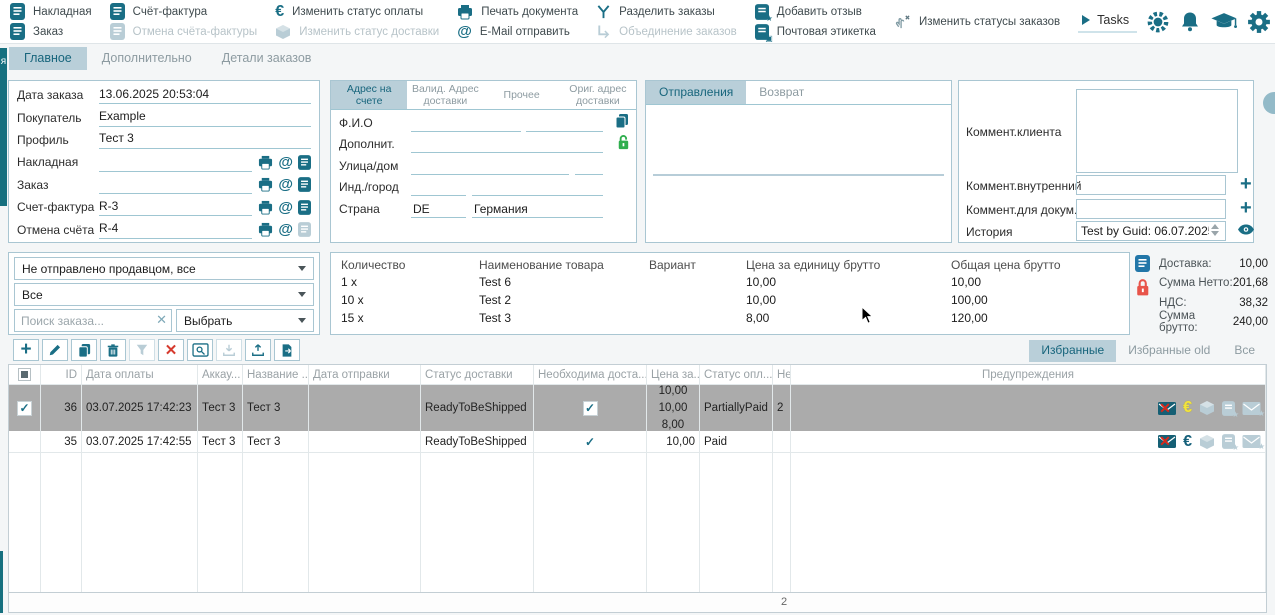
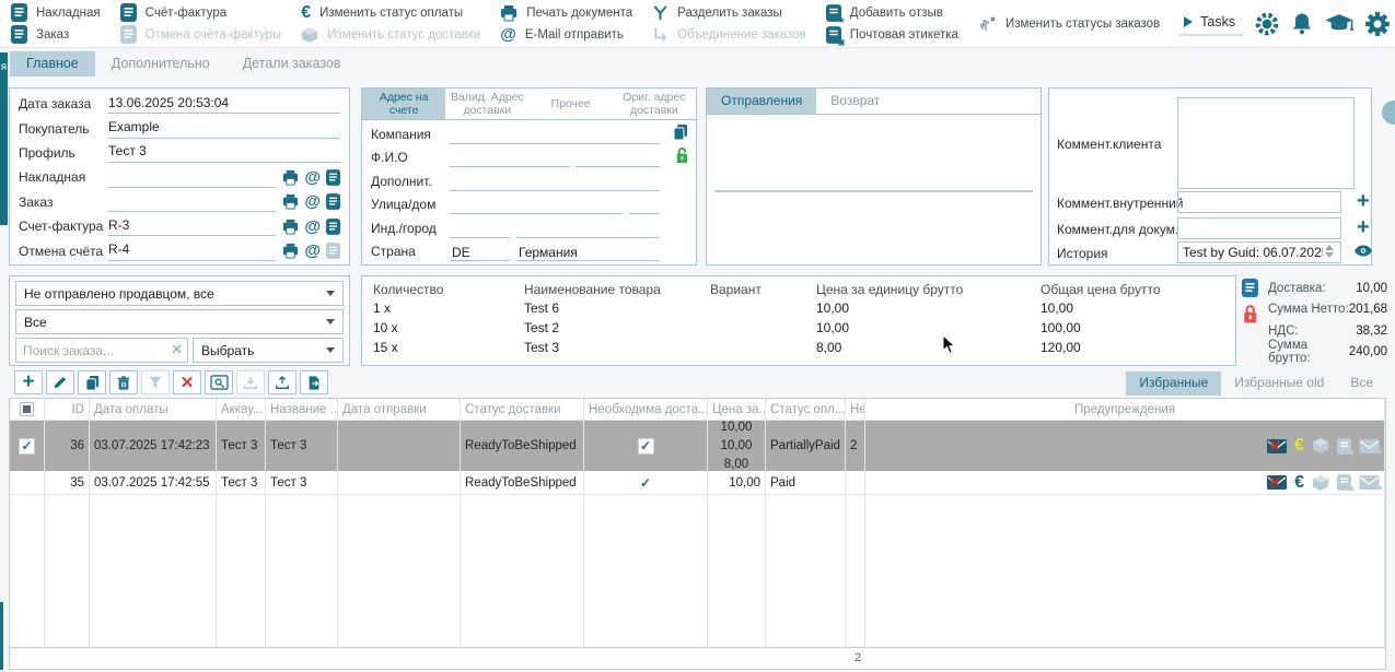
  Накладная
  Заказ
  Счёт-фактура
  Отмена счёта-фактуры
  €
  Изменить статус оплаты
  Изменить статус доставки
  Печать документа
  @
  E-Mail отправить
  Разделить заказы
  Объединение заказов
  ★
  Добавить отзыв
  ▣
  Почтовая этикетка
  Изменить статусы заказов
  Tasks
  я
  Главное
  Дополнительно
  Детали заказов
  Дата заказа
  13.06.2025 20:53:04
  Покупатель
  Example
  Профиль
  Тест 3
  Накладная
  @
  Заказ
  @
  Счет-фактура
  R-3
  @
  Отмена счёта
  R-4
  @
  Адрес на счете
  Валид. Адрес доставки
  Прочее
  Ориг. адрес доставки
+ Компания
  Ф.И.О
  Дополнит.
  Улица/дом
  Инд./город
  Страна
  DE
  Германия
  Отправления
  Возврат
  Коммент.клиента
  Коммент.внутренний
  +
  Коммент.для докум.
  +
  История
  Test by Guid: 06.07.202
  Не отправлено продавцом, все
  Все
  Поиск заказа...
  ✕
  Выбрать
  Количество
  Наименование товара
  Вариант
  Цена за единицу брутто
  Общая цена брутто
  1 x
  Test 6
  10,00
  10,00
  10 x
  Test 2
  10,00
  100,00
  15 x
  Test 3
  8,00
  120,00
  Доставка:
  10,00
  Сумма Нетто:
  201,68
  НДС:
  38,32
  Сумма брутто:
  240,00
  +
  ✕
  Избранные
  Избранные old
  Все
  ID
  Дата оплаты
  Аккау...
  Название ..
  Дата отправки
  Статус доставки
  Необходима доста...
  Цена за..
  Статус опл...
  Предупреждения
  ✓
  36
  03.07.2025 17:42:23
  Тест 3
  Тест 3
  ReadyToBeShipped
  ✓
  10,00
  10,00
  8,00
  PartiallyPaid
  2
  ✕
  €
  ★
  ★
  35
  03.07.2025 17:42:55
  Тест 3
  Тест 3
  ReadyToBeShipped
  ✓
  10,00
  Paid
  ✕
  €
  ★
  ★
  2
